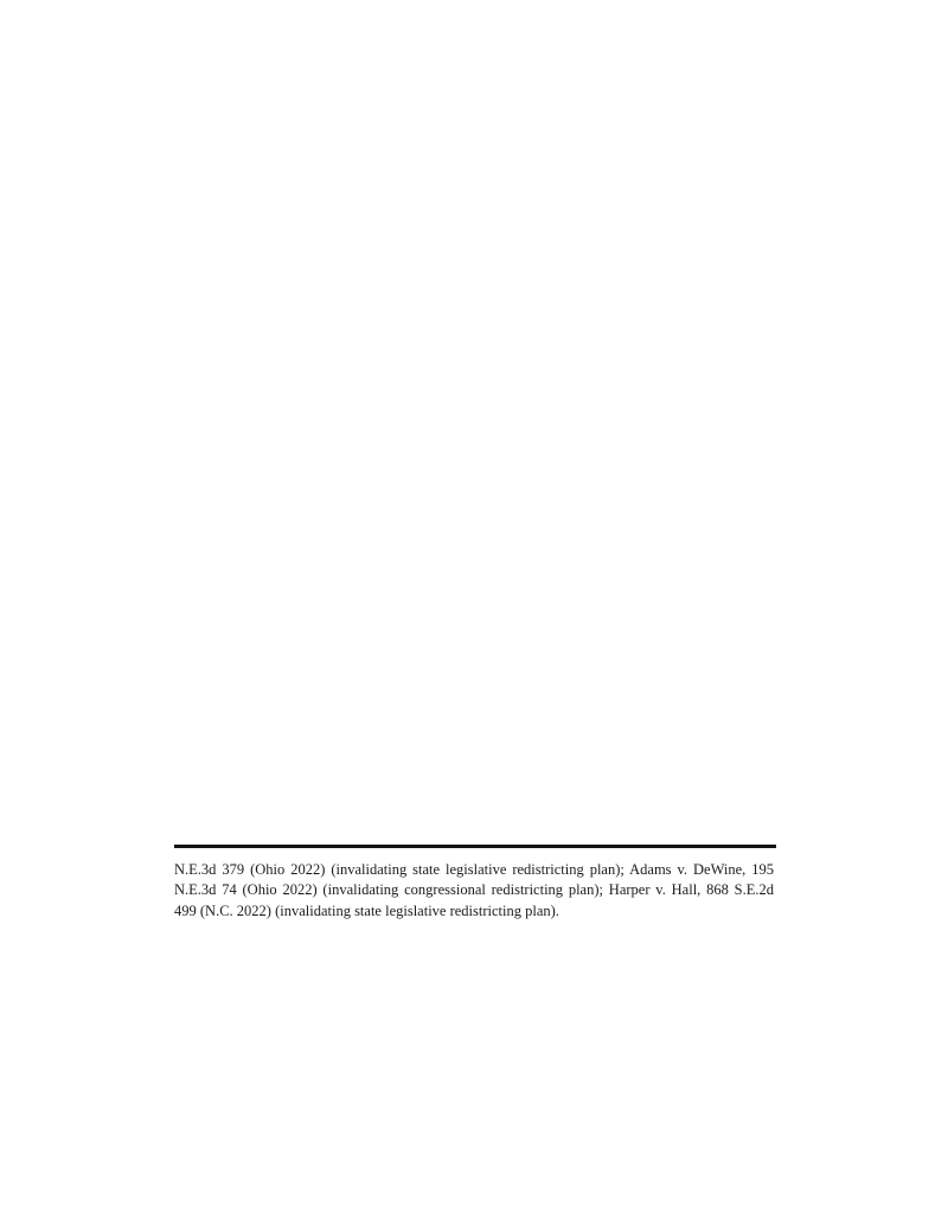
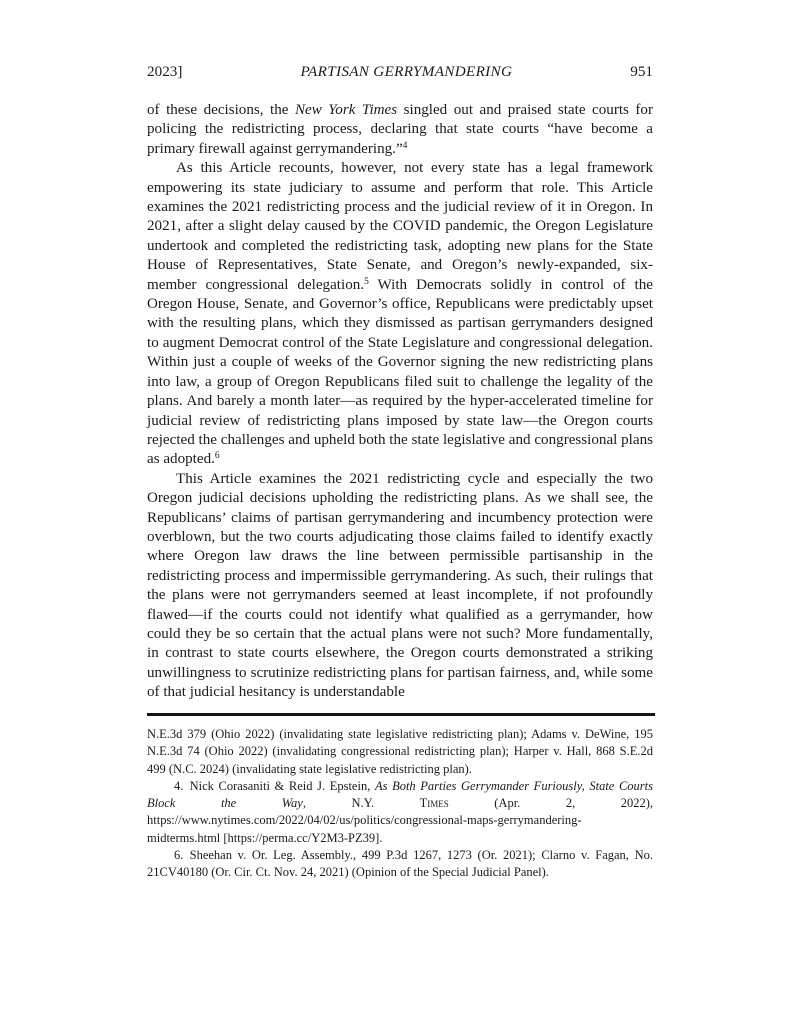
+ 2023]
+ PARTISAN GERRYMANDERING
+ 951
+ of these decisions, the New York Times singled out and praised state courts for policing the redistricting process, declaring that state courts “have become a primary firewall against gerrymandering.”4
+ As this Article recounts, however, not every state has a legal framework empowering its state judiciary to assume and perform that role. This Article examines the 2021 redistricting process and the judicial review of it in Oregon. In 2021, after a slight delay caused by the COVID pandemic, the Oregon Legislature undertook and completed the redistricting task, adopting new plans for the State House of Representatives, State Senate, and Oregon’s newly-expanded, six-member congressional delegation.5 With Democrats solidly in control of the Oregon House, Senate, and Governor’s office, Republicans were predictably upset with the resulting plans, which they dismissed as partisan gerrymanders designed to augment Democrat control of the State Legislature and congressional delegation. Within just a couple of weeks of the Governor signing the new redistricting plans into law, a group of Oregon Republicans filed suit to challenge the legality of the plans. And barely a month later—as required by the hyper-accelerated timeline for judicial review of redistricting plans imposed by state law—the Oregon courts rejected the challenges and upheld both the state legislative and congressional plans as adopted.6
+ This Article examines the 2021 redistricting cycle and especially the two Oregon judicial decisions upholding the redistricting plans. As we shall see, the Republicans’ claims of partisan gerrymandering and incumbency protection were overblown, but the two courts adjudicating those claims failed to identify exactly where Oregon law draws the line between permissible partisanship in the redistricting process and impermissible gerrymandering. As such, their rulings that the plans were not gerrymanders seemed at least incomplete, if not profoundly flawed—if the courts could not identify what qualified as a gerrymander, how could they be so certain that the actual plans were not such? More fundamentally, in contrast to state courts elsewhere, the Oregon courts demonstrated a striking unwillingness to scrutinize redistricting plans for partisan fairness, and, while some of that judicial hesitancy is understandable
- N.E.3d 379 (Ohio 2022) (invalidating state legislative redistricting plan); Adams v. DeWine, 195 N.E.3d 74 (Ohio 2022) (invalidating congressional redistricting plan); Harper v. Hall, 868 S.E.2d 499 (N.C. 2022) (invalidating state legislative redistricting plan).
+ N.E.3d 379 (Ohio 2022) (invalidating state legislative redistricting plan); Adams v. DeWine, 195 N.E.3d 74 (Ohio 2022) (invalidating congressional redistricting plan); Harper v. Hall, 868 S.E.2d 499 (N.C. 2024) (invalidating state legislative redistricting plan).
+ 4. Nick Corasaniti & Reid J. Epstein, As Both Parties Gerrymander Furiously, State Courts Block the Way, N.Y. Times (Apr. 2, 2022), https://www.nytimes.com/2022/04/02/us/politics/congressional-maps-gerrymandering-midterms.html [https://perma.cc/Y2M3-PZ39].
+ 6. Sheehan v. Or. Leg. Assembly., 499 P.3d 1267, 1273 (Or. 2021); Clarno v. Fagan, No. 21CV40180 (Or. Cir. Ct. Nov. 24, 2021) (Opinion of the Special Judicial Panel).
